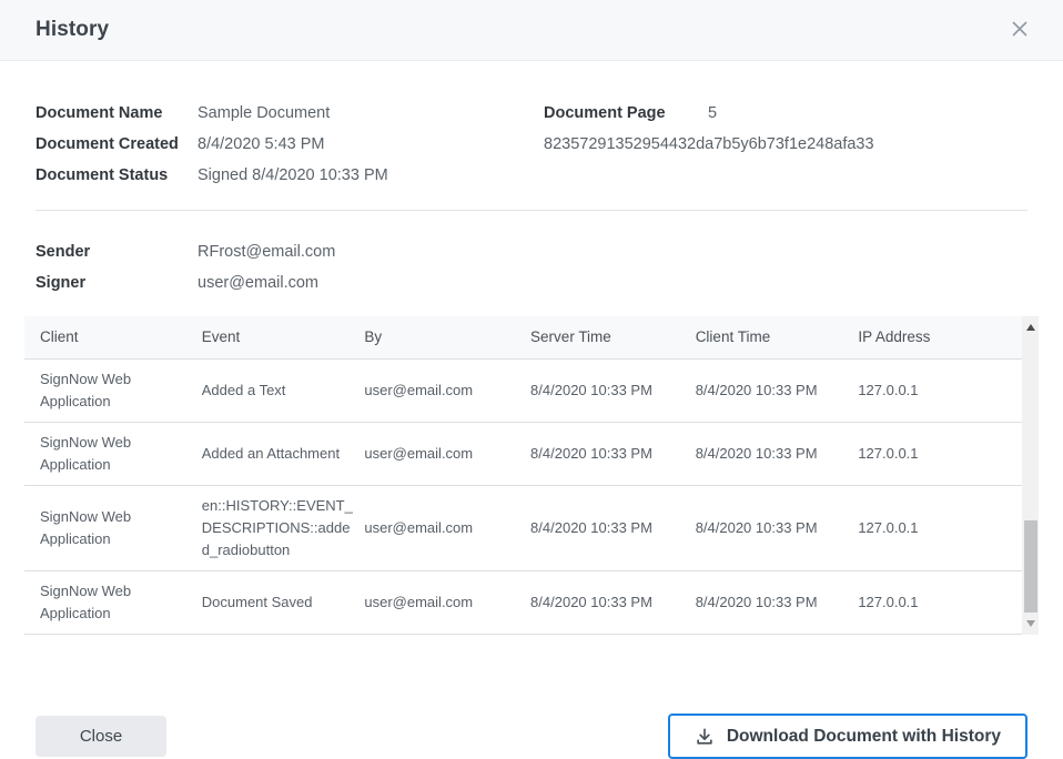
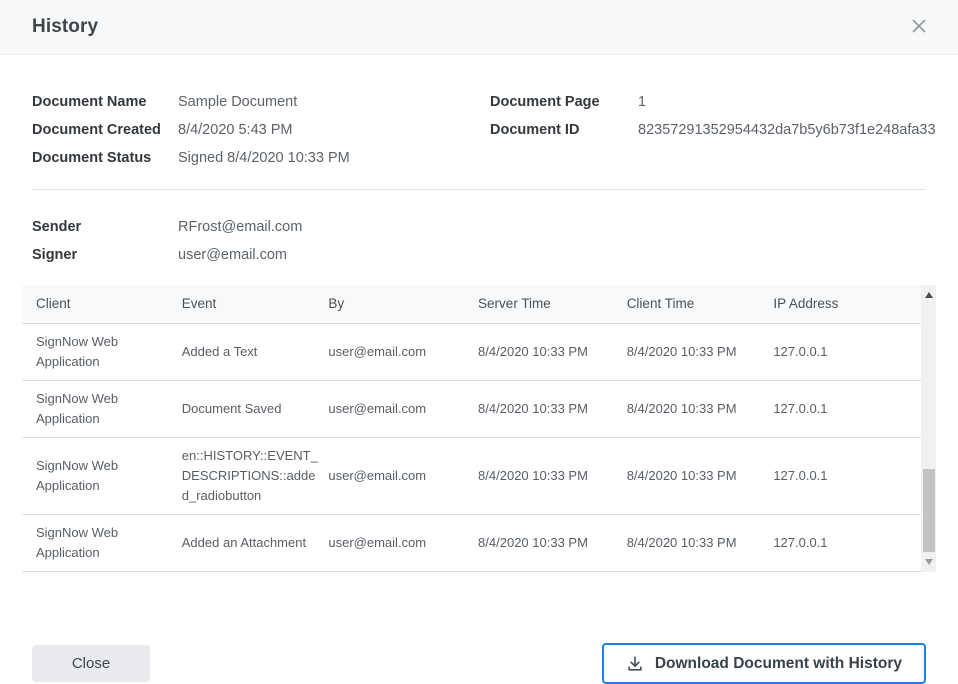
  History
  Document Name
  Sample Document
  Document Created
  8/4/2020 5:43 PM
  Document Status
  Signed 8/4/2020 10:33 PM
  Document Page
- 5
+ 1
+ Document ID
  82357291352954432da7b5y6b73f1e248afa33
  Sender
  RFrost@email.com
  Signer
  user@email.com
  Client	Event	By	Server Time	Client Time	IP Address
  SignNow Web Application	Added a Text	user@email.com	8/4/2020 10:33 PM	8/4/2020 10:33 PM	127.0.0.1
- SignNow Web Application	Added an Attachment	user@email.com	8/4/2020 10:33 PM	8/4/2020 10:33 PM	127.0.0.1
+ SignNow Web Application	Document Saved	user@email.com	8/4/2020 10:33 PM	8/4/2020 10:33 PM	127.0.0.1
  SignNow Web Application	en::HISTORY::EVENT_DESCRIPTIONS::added_radiobutton	user@email.com	8/4/2020 10:33 PM	8/4/2020 10:33 PM	127.0.0.1
- SignNow Web Application	Document Saved	user@email.com	8/4/2020 10:33 PM	8/4/2020 10:33 PM	127.0.0.1
+ SignNow Web Application	Added an Attachment	user@email.com	8/4/2020 10:33 PM	8/4/2020 10:33 PM	127.0.0.1
  Close
  Download Document with History
